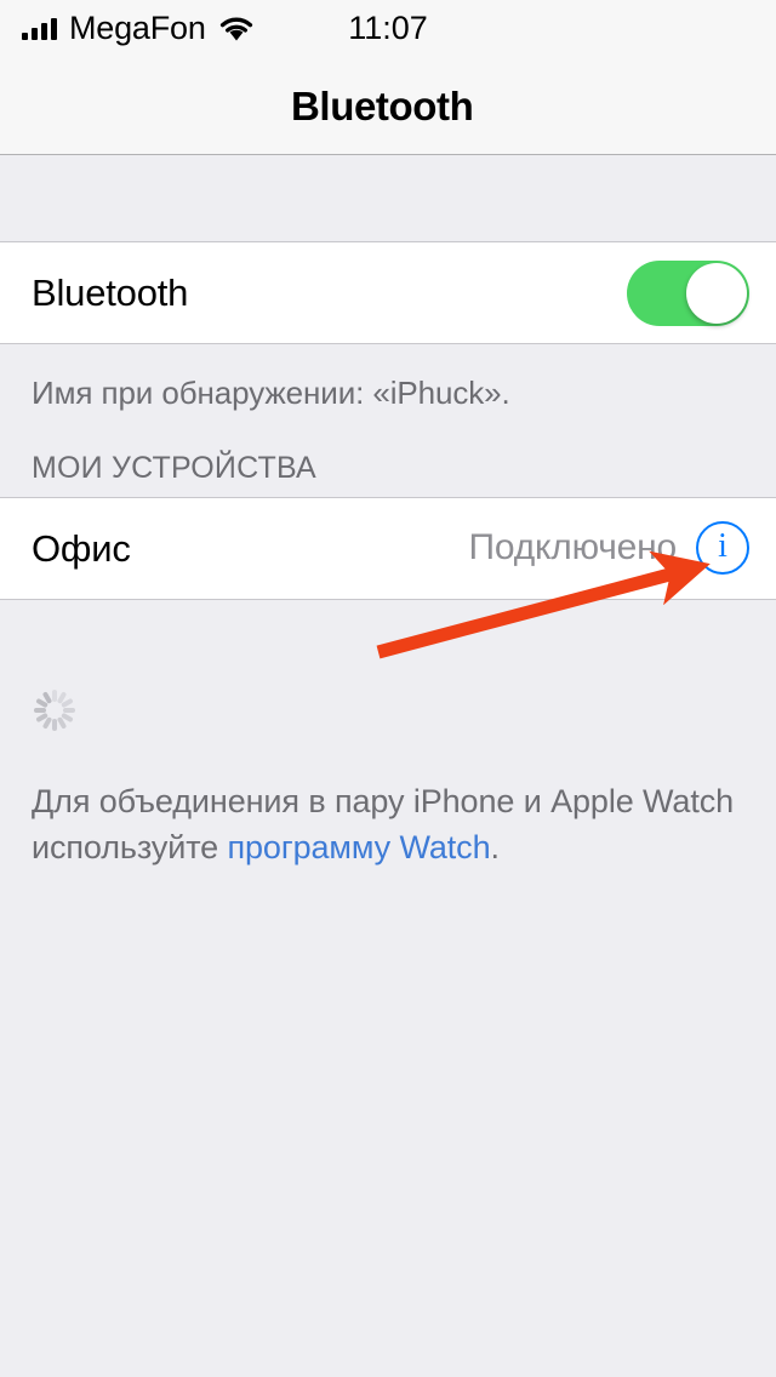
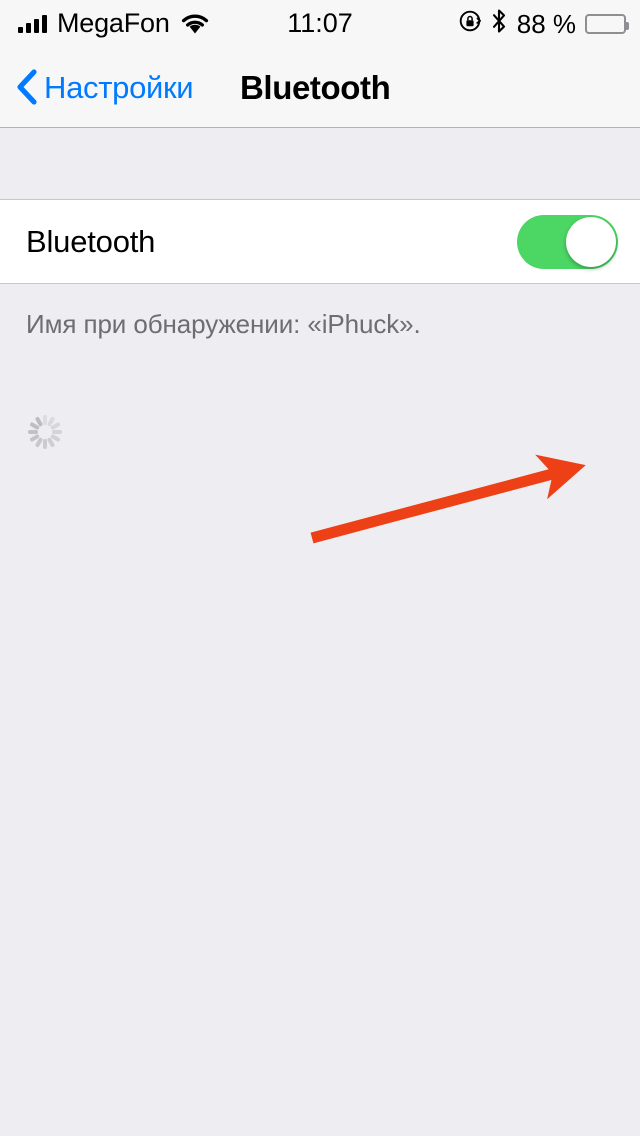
  MegaFon
  11:07
+ 88 %
+ Настройки
  Bluetooth
  Bluetooth
  Имя при обнаружении: «iPhuck».
- МОИ УСТРОЙСТВА
- Офис
- Подключено
- i
- Для объединения в пару iPhone и Apple Watch
- используйте программу Watch.
